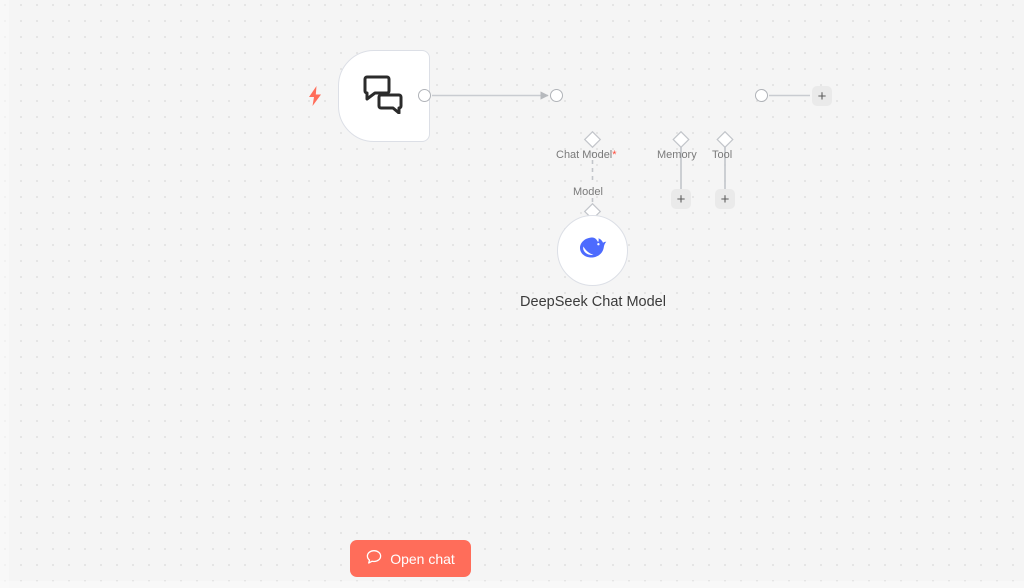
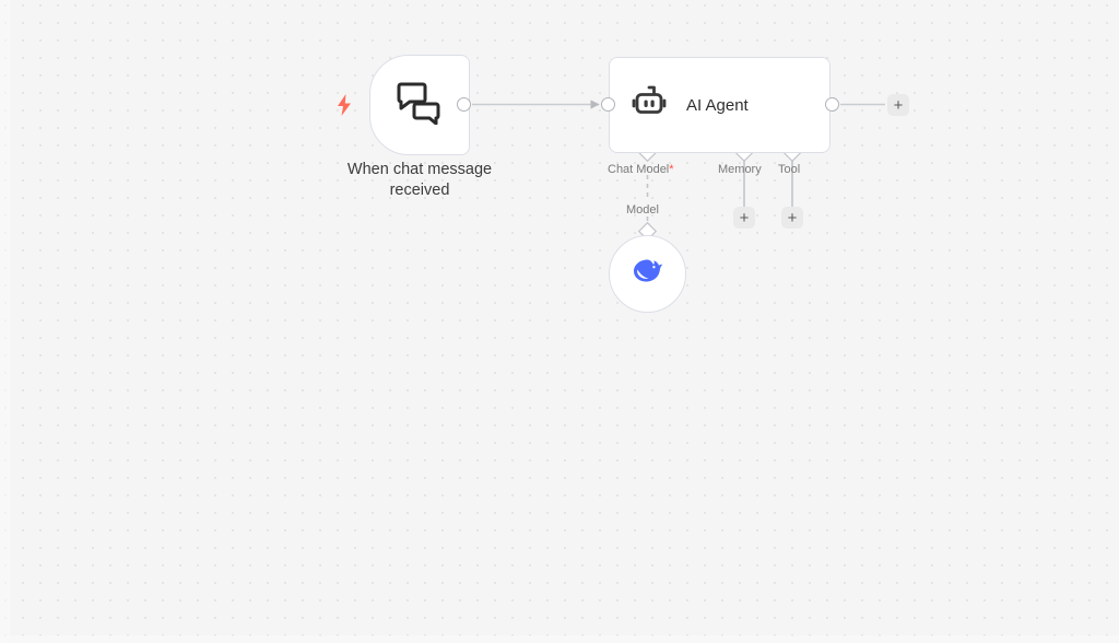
+ When chat message received
+ AI Agent
  +
  +
  +
  Chat Model*
  Memory
  Tool
  Model
- DeepSeek Chat Model
- Open chat
